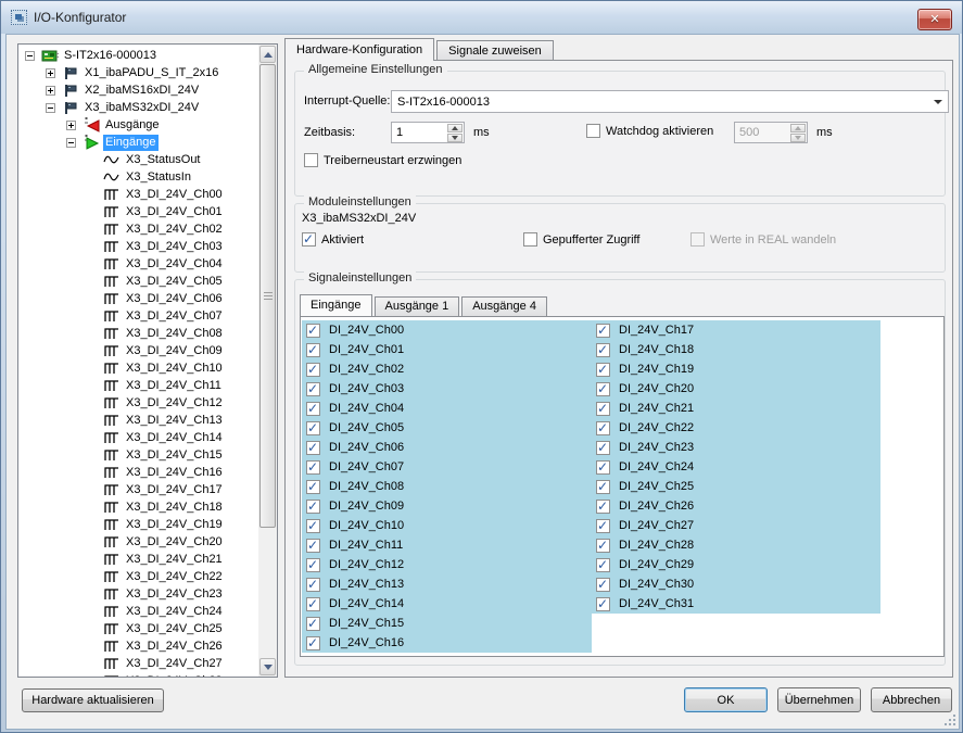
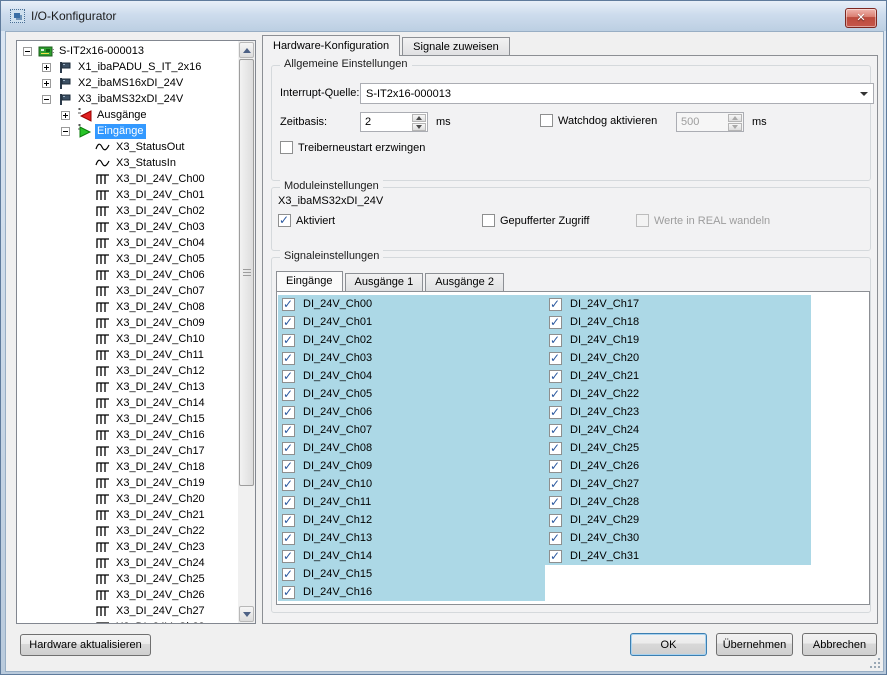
  I/O-Konfigurator
  ✕
  S-IT2x16-000013
  X1_ibaPADU_S_IT_2x16
  X2_ibaMS16xDI_24V
  X3_ibaMS32xDI_24V
  Ausgänge
  Eingänge
  X3_StatusOut
  X3_StatusIn
  X3_DI_24V_Ch00
  X3_DI_24V_Ch01
  X3_DI_24V_Ch02
  X3_DI_24V_Ch03
  X3_DI_24V_Ch04
  X3_DI_24V_Ch05
  X3_DI_24V_Ch06
  X3_DI_24V_Ch07
  X3_DI_24V_Ch08
  X3_DI_24V_Ch09
  X3_DI_24V_Ch10
  X3_DI_24V_Ch11
  X3_DI_24V_Ch12
  X3_DI_24V_Ch13
  X3_DI_24V_Ch14
  X3_DI_24V_Ch15
  X3_DI_24V_Ch16
  X3_DI_24V_Ch17
  X3_DI_24V_Ch18
  X3_DI_24V_Ch19
  X3_DI_24V_Ch20
  X3_DI_24V_Ch21
  X3_DI_24V_Ch22
  X3_DI_24V_Ch23
  X3_DI_24V_Ch24
  X3_DI_24V_Ch25
  X3_DI_24V_Ch26
  X3_DI_24V_Ch27
  Hardware-Konfiguration
  Signale zuweisen
  Allgemeine Einstellungen
  Interrupt-Quelle:
  S-IT2x16-000013
  Zeitbasis:
- 1
+ 2
  ms
  Watchdog aktivieren
  500
  ms
  Treiberneustart erzwingen
  Moduleinstellungen
  X3_ibaMS32xDI_24V
  Aktiviert
  Gepufferter Zugriff
  Werte in REAL wandeln
  Signaleinstellungen
  Eingänge
  Ausgänge 1
- Ausgänge 4
+ Ausgänge 2
  DI_24V_Ch00
  DI_24V_Ch01
  DI_24V_Ch02
  DI_24V_Ch03
  DI_24V_Ch04
  DI_24V_Ch05
  DI_24V_Ch06
  DI_24V_Ch07
  DI_24V_Ch08
  DI_24V_Ch09
  DI_24V_Ch10
  DI_24V_Ch11
  DI_24V_Ch12
  DI_24V_Ch13
  DI_24V_Ch14
  DI_24V_Ch15
  DI_24V_Ch16
  DI_24V_Ch17
  DI_24V_Ch18
  DI_24V_Ch19
  DI_24V_Ch20
  DI_24V_Ch21
  DI_24V_Ch22
  DI_24V_Ch23
  DI_24V_Ch24
  DI_24V_Ch25
  DI_24V_Ch26
  DI_24V_Ch27
  DI_24V_Ch28
  DI_24V_Ch29
  DI_24V_Ch30
  DI_24V_Ch31
  Hardware aktualisieren
  OK
  Übernehmen
  Abbrechen
